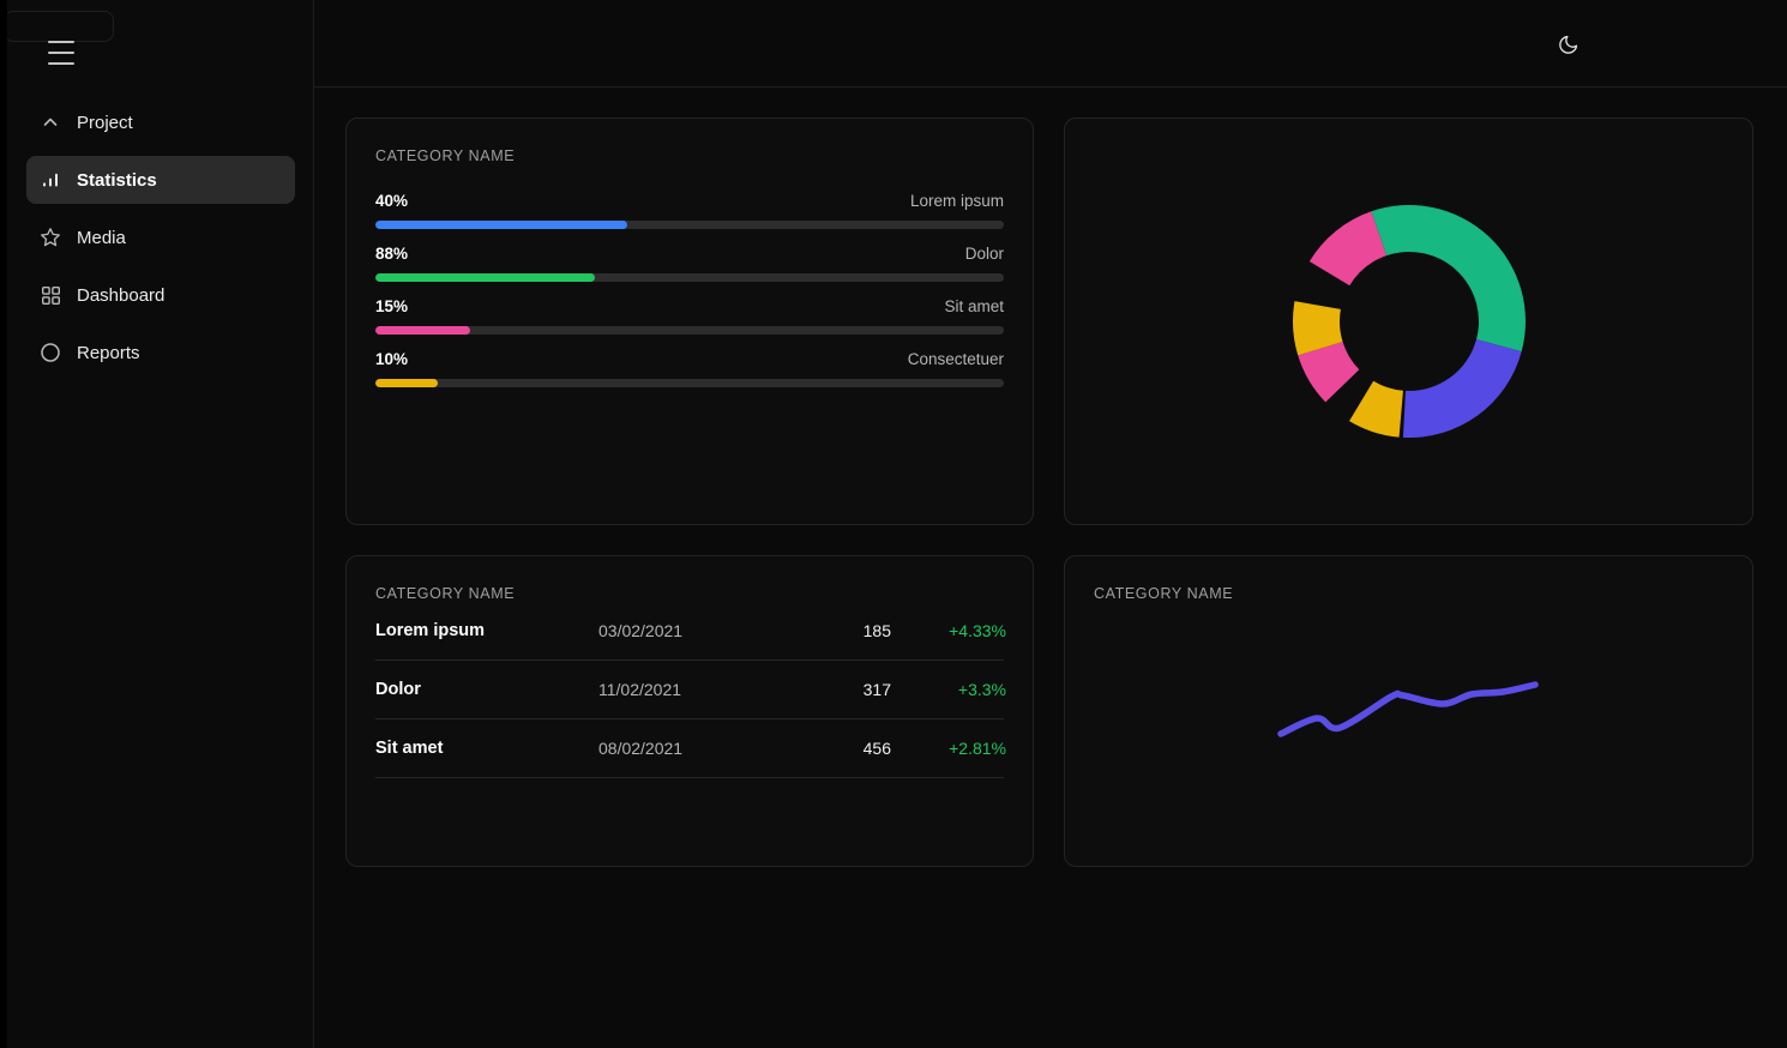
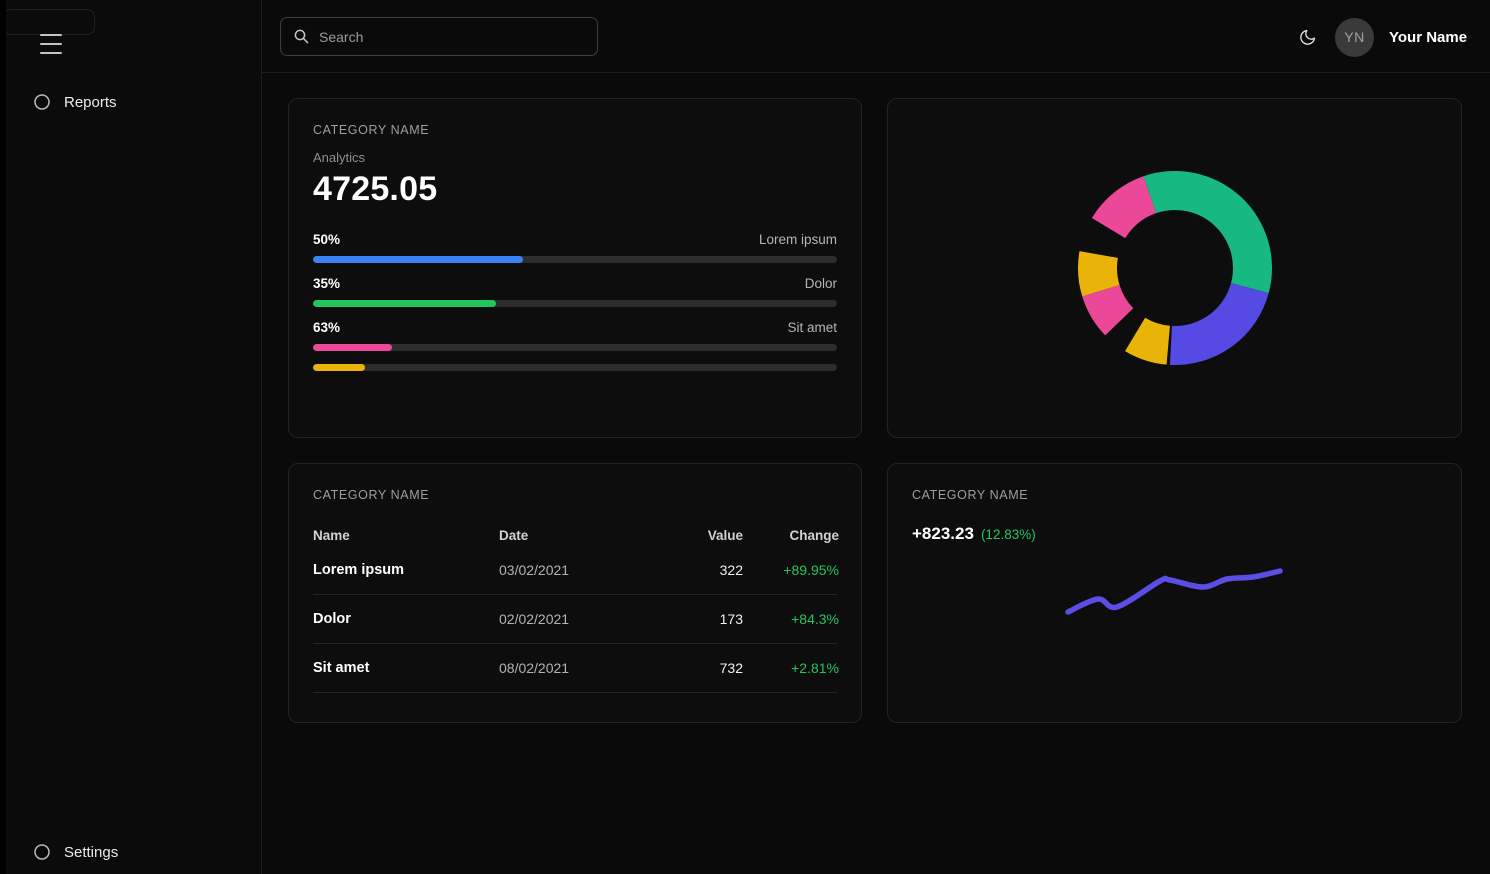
- Project
- Statistics
- Media
- Dashboard
  Reports
+ Settings
+ Search
+ YN
+ Your Name
  CATEGORY NAME
+ Analytics
+ 4725.05
- 40%
+ 50%
  Lorem ipsum
- 88%
+ 35%
  Dolor
- 15%
+ 63%
  Sit amet
- 10%
- Consectetuer
  CATEGORY NAME
+ Name
+ Date
+ Value
+ Change
  Lorem ipsum
  03/02/2021
- 185
+ 322
- +4.33%
+ +89.95%
  Dolor
- 11/02/2021
+ 02/02/2021
- 317
+ 173
- +3.3%
+ +84.3%
  Sit amet
  08/02/2021
- 456
+ 732
  +2.81%
  CATEGORY NAME
+ +823.23
+ (12.83%)
